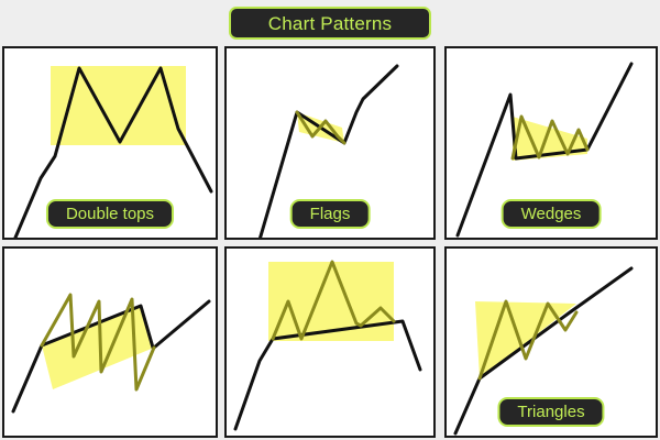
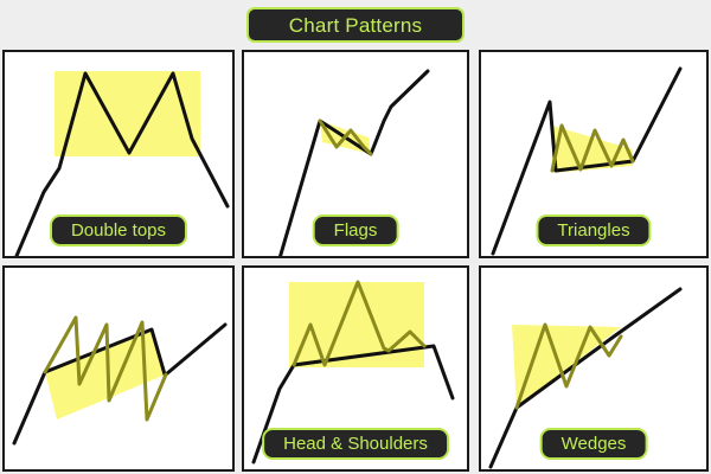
  Chart Patterns
  Double tops
  Flags
- Wedges
+ Triangles
+ Head & Shoulders
- Triangles
+ Wedges
